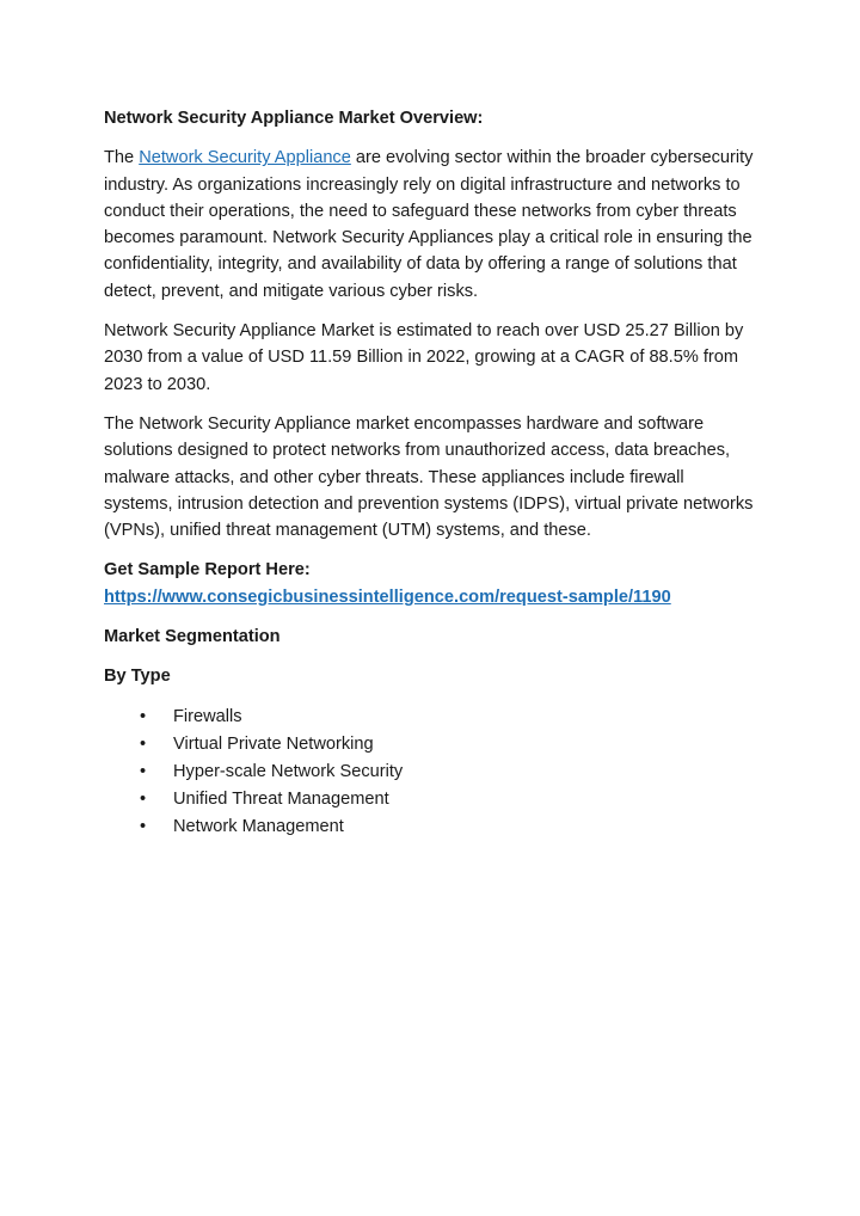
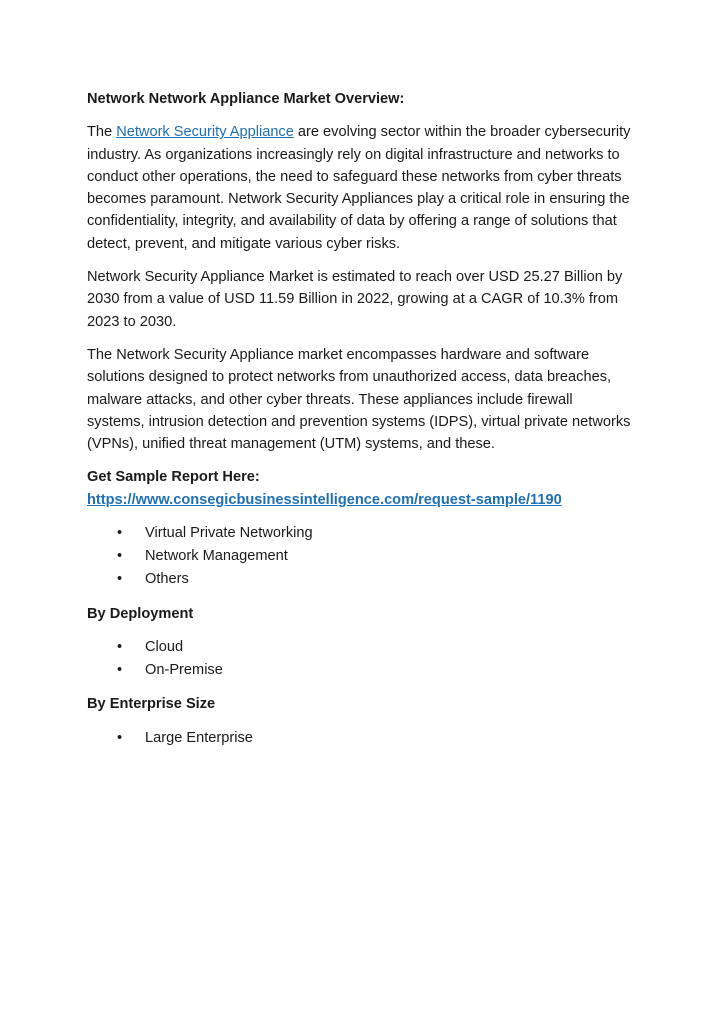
- Network Security Appliance Market Overview:
+ Network Network Appliance Market Overview:
- The Network Security Appliance are evolving sector within the broader cybersecurity industry. As organizations increasingly rely on digital infrastructure and networks to conduct their operations, the need to safeguard these networks from cyber threats becomes paramount. Network Security Appliances play a critical role in ensuring the confidentiality, integrity, and availability of data by offering a range of solutions that detect, prevent, and mitigate various cyber risks.
+ The Network Security Appliance are evolving sector within the broader cybersecurity industry. As organizations increasingly rely on digital infrastructure and networks to conduct other operations, the need to safeguard these networks from cyber threats becomes paramount. Network Security Appliances play a critical role in ensuring the confidentiality, integrity, and availability of data by offering a range of solutions that detect, prevent, and mitigate various cyber risks.
- Network Security Appliance Market is estimated to reach over USD 25.27 Billion by 2030 from a value of USD 11.59 Billion in 2022, growing at a CAGR of 88.5% from 2023 to 2030.
+ Network Security Appliance Market is estimated to reach over USD 25.27 Billion by 2030 from a value of USD 11.59 Billion in 2022, growing at a CAGR of 10.3% from 2023 to 2030.
  The Network Security Appliance market encompasses hardware and software solutions designed to protect networks from unauthorized access, data breaches, malware attacks, and other cyber threats. These appliances include firewall systems, intrusion detection and prevention systems (IDPS), virtual private networks (VPNs), unified threat management (UTM) systems, and these.
  Get Sample Report Here:
  https://www.consegicbusinessintelligence.com/request-sample/1190
- Market Segmentation
- By Type
- Firewalls
  Virtual Private Networking
- Hyper-scale Network Security
- Unified Threat Management
  Network Management
+ Others
+ By Deployment
+ Cloud
+ On-Premise
+ By Enterprise Size
+ Large Enterprise
